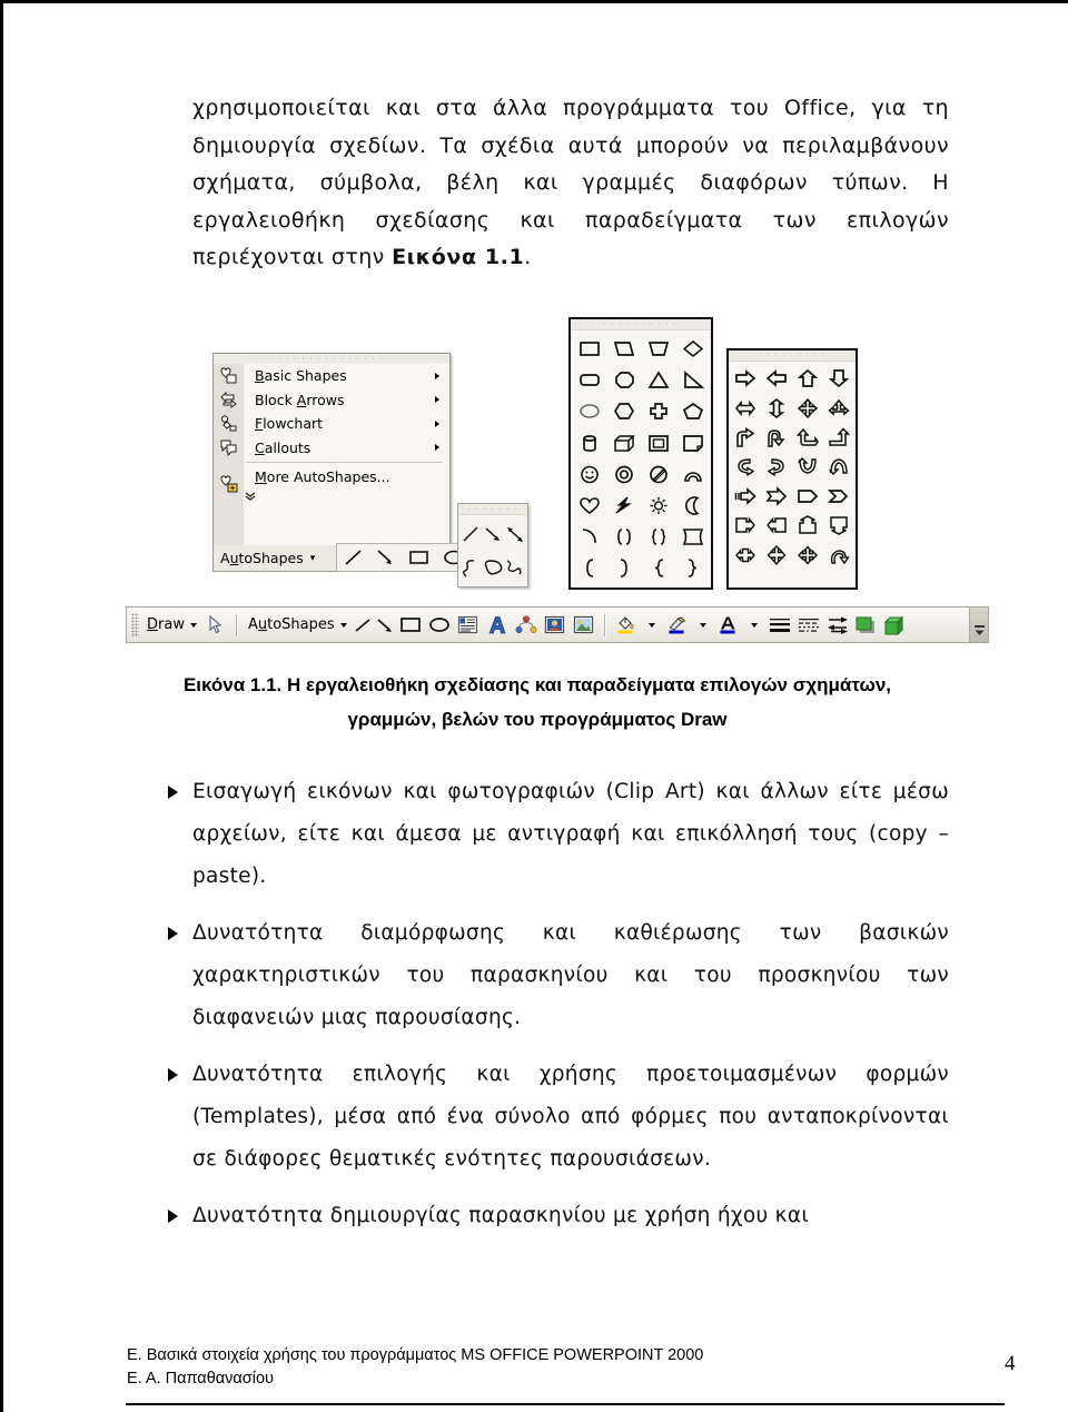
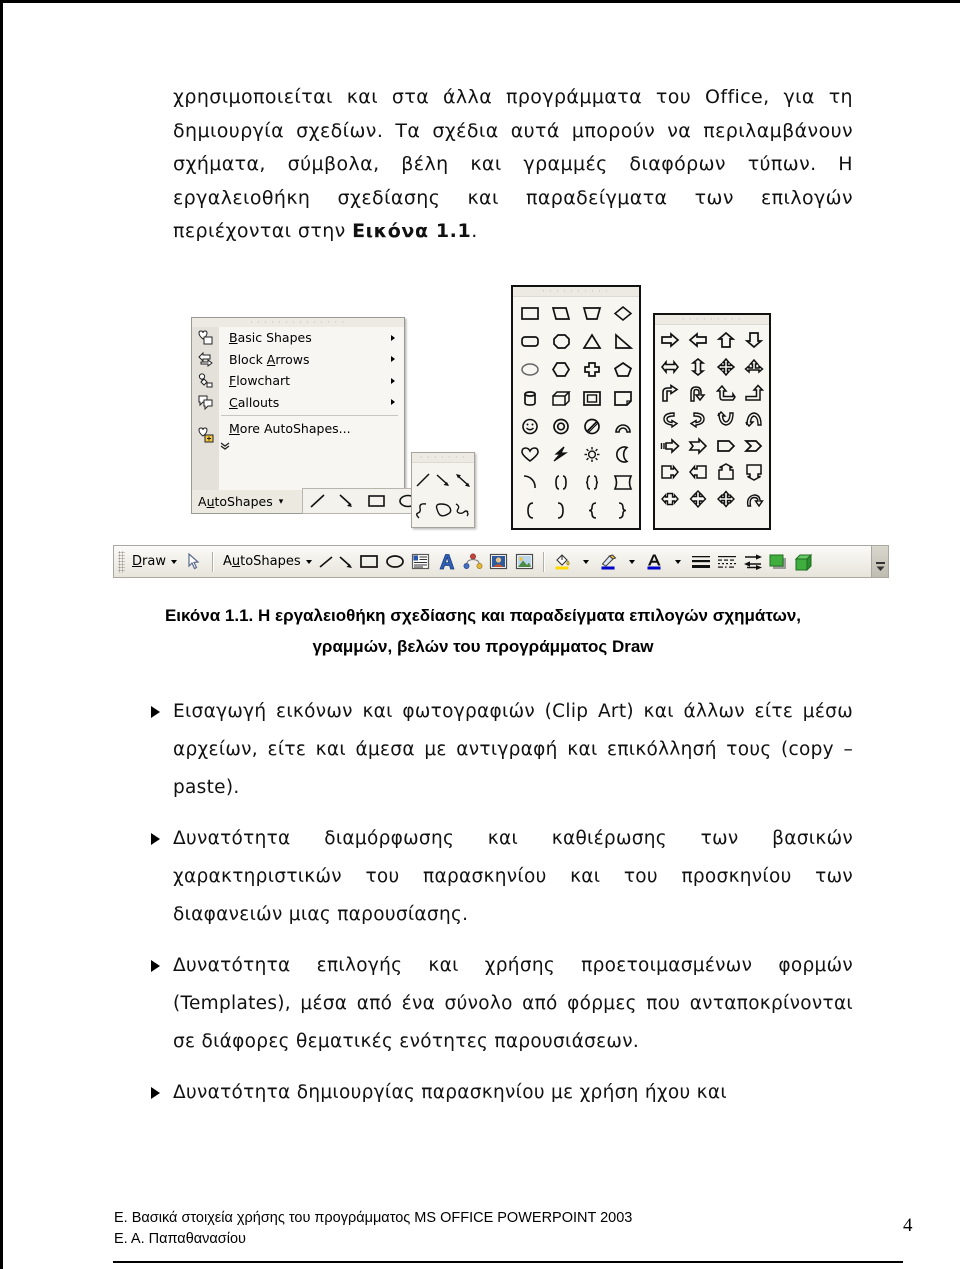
  χρησιμοποιείται και στα άλλα προγράμματα του Office, για τη δημιουργία σχεδίων. Τα σχέδια αυτά μπορούν να περιλαμβάνουν σχήματα, σύμβολα, βέλη και γραμμές διαφόρων τύπων. Η εργαλειοθήκη σχεδίασης και παραδείγματα των επιλογών περιέχονται στην Εικόνα 1.1.
  Basic Shapes
  Block Arrows
  Flowchart
  Callouts
  More AutoShapes...
  AutoShapes
  ▾
  D
  raw
  A
  u
  toShapes
  Εικόνα 1.1. Η εργαλειοθήκη σχεδίασης και παραδείγματα επιλογών σχημάτων,
  γραμμών, βελών του προγράμματος Draw
  Εισαγωγή εικόνων και φωτογραφιών (Clip Art) και άλλων είτε μέσω αρχείων, είτε και άμεσα με αντιγραφή και επικόλλησή τους (copy – paste).
  Δυνατότητα διαμόρφωσης και καθιέρωσης των βασικών χαρακτηριστικών του παρασκηνίου και του προσκηνίου των διαφανειών μιας παρουσίασης.
  Δυνατότητα επιλογής και χρήσης προετοιμασμένων φορμών (Templates), μέσα από ένα σύνολο από φόρμες που ανταποκρίνονται σε διάφορες θεματικές ενότητες παρουσιάσεων.
  Δυνατότητα δημιουργίας παρασκηνίου με χρήση ήχου και
- Ε. Βασικά στοιχεία χρήσης του προγράμματος MS OFFICE POWERPOINT 2000
+ Ε. Βασικά στοιχεία χρήσης του προγράμματος MS OFFICE POWERPOINT 2003
  Ε. Α. Παπαθανασίου
  4
